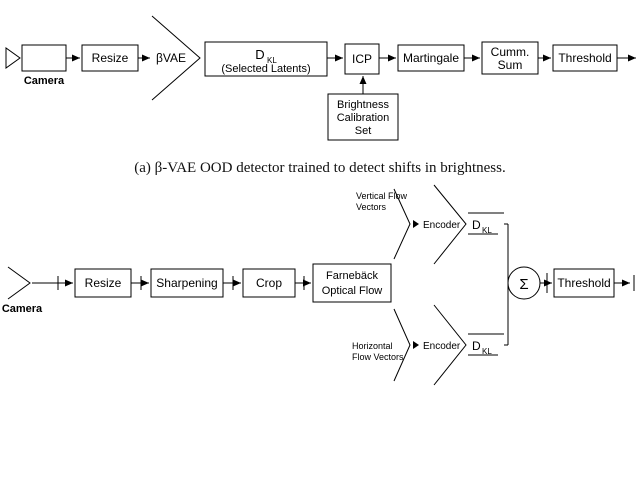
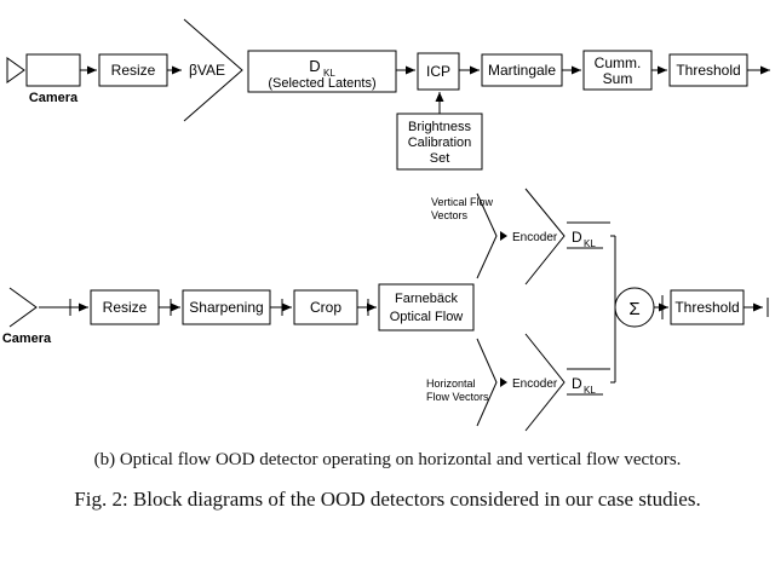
  Camera
  Resize
  βVAE
  D
  KL
  (Selected Latents)
  ICP
  Martingale
  Cumm.
  Sum
  Threshold
  Brightness
  Calibration
  Set
- (a) β-VAE OOD detector trained to detect shifts in brightness.
  Camera
  Resize
  Sharpening
  Crop
  Farnebäck
  Optical Flow
  Vertical Flow
  Vectors
  Horizontal
  Flow Vectors
  Encoder
  D
  KL
  Encoder
  D
  KL
  Σ
  Threshold
+ (b) Optical flow OOD detector operating on horizontal and vertical flow vectors.
+ Fig. 2: Block diagrams of the OOD detectors considered in our case studies.
